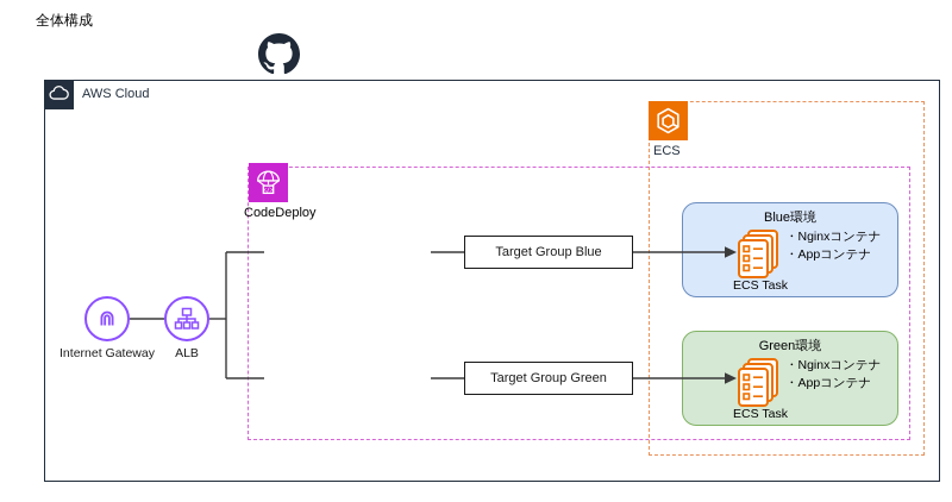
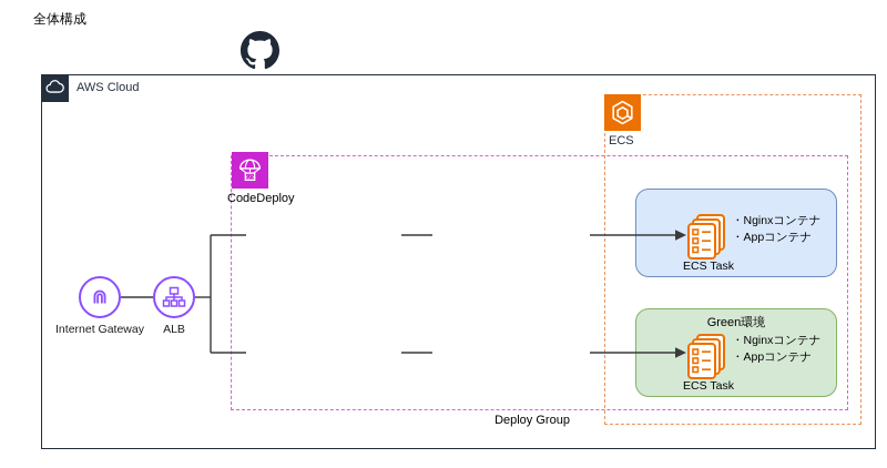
  全体構成
  AWS Cloud
  ECS
+ Deploy Group
  CodeDeploy
  Internet Gateway
  ALB
- Target Group Blue
- Target Group Green
- Blue環境
  ・Nginxコンテナ
  ・Appコンテナ
  ECS Task
  Green環境
  ・Nginxコンテナ
  ・Appコンテナ
  ECS Task
